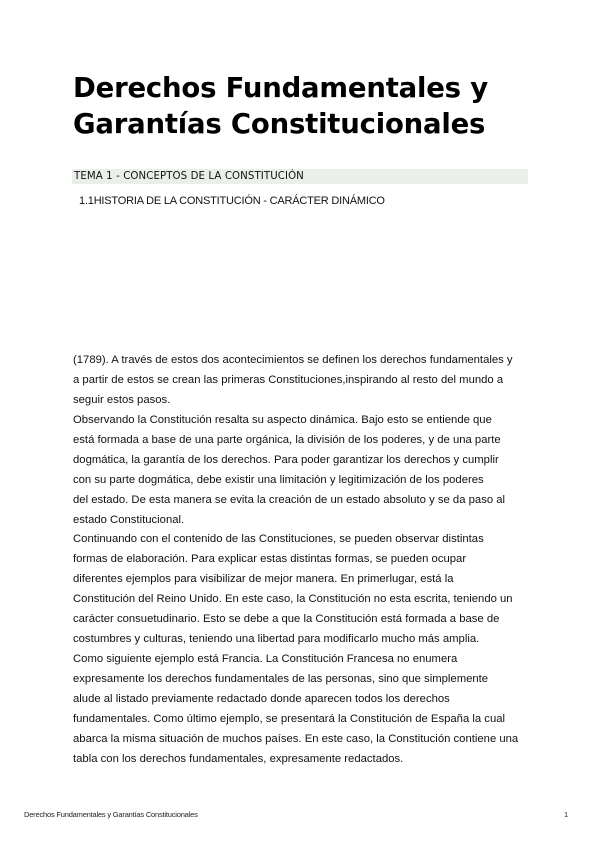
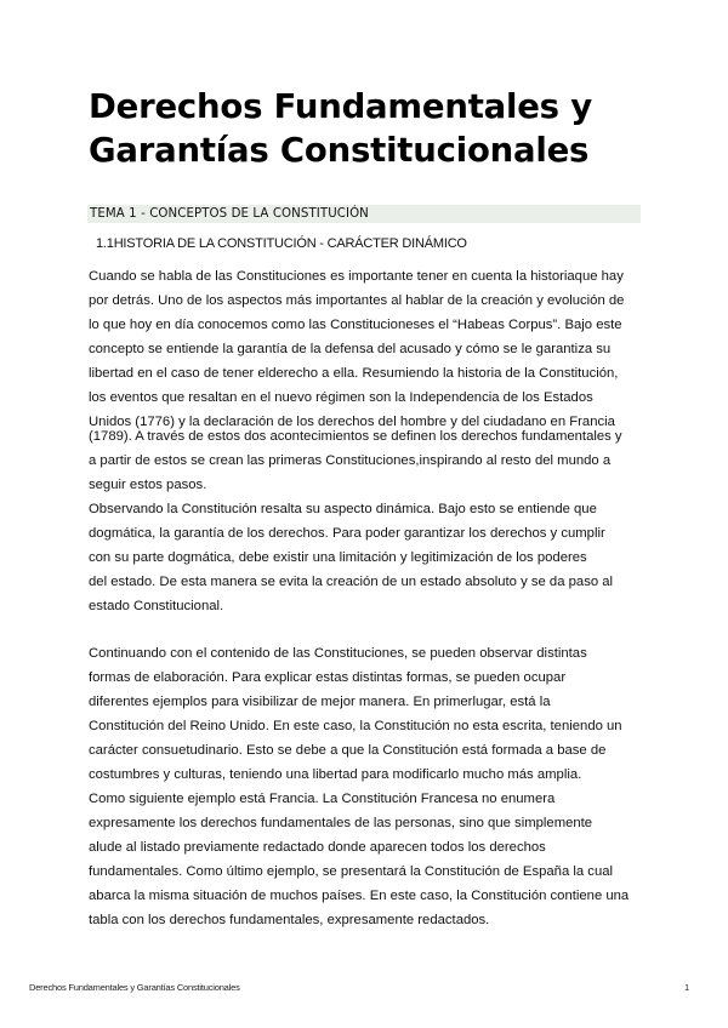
  Derechos Fundamentales y
  Garantías Constitucionales
  TEMA 1 - CONCEPTOS DE LA CONSTITUCIÓN
  1.1HISTORIA DE LA CONSTITUCIÓN - CARÁCTER DINÁMICO
+ Cuando se habla de las Constituciones es importante tener en cuenta la historiaque hay
+ por detrás. Uno de los aspectos más importantes al hablar de la creación y evolución de
+ lo que hoy en día conocemos como las Constitucioneses el “Habeas Corpus”. Bajo este
+ concepto se entiende la garantía de la defensa del acusado y cómo se le garantiza su
+ libertad en el caso de tener elderecho a ella. Resumiendo la historia de la Constitución,
+ los eventos que resaltan en el nuevo régimen son la Independencia de los Estados
+ Unidos (1776) y la declaración de los derechos del hombre y del ciudadano en Francia
  (1789). A través de estos dos acontecimientos se definen los derechos fundamentales y
  a partir de estos se crean las primeras Constituciones,inspirando al resto del mundo a
  seguir estos pasos.
  Observando la Constitución resalta su aspecto dinámica. Bajo esto se entiende que
- está formada a base de una parte orgánica, la división de los poderes, y de una parte
  dogmática, la garantía de los derechos. Para poder garantizar los derechos y cumplir
  con su parte dogmática, debe existir una limitación y legitimización de los poderes
  del estado. De esta manera se evita la creación de un estado absoluto y se da paso al
  estado Constitucional.
  Continuando con el contenido de las Constituciones, se pueden observar distintas
  formas de elaboración. Para explicar estas distintas formas, se pueden ocupar
  diferentes ejemplos para visibilizar de mejor manera. En primerlugar, está la
  Constitución del Reino Unido. En este caso, la Constitución no esta escrita, teniendo un
  carácter consuetudinario. Esto se debe a que la Constitución está formada a base de
  costumbres y culturas, teniendo una libertad para modificarlo mucho más amplia.
  Como siguiente ejemplo está Francia. La Constitución Francesa no enumera
  expresamente los derechos fundamentales de las personas, sino que simplemente
  alude al listado previamente redactado donde aparecen todos los derechos
  fundamentales. Como último ejemplo, se presentará la Constitución de España la cual
  abarca la misma situación de muchos países. En este caso, la Constitución contiene una
  tabla con los derechos fundamentales, expresamente redactados.
  Derechos Fundamentales y Garantías Constitucionales
  1
